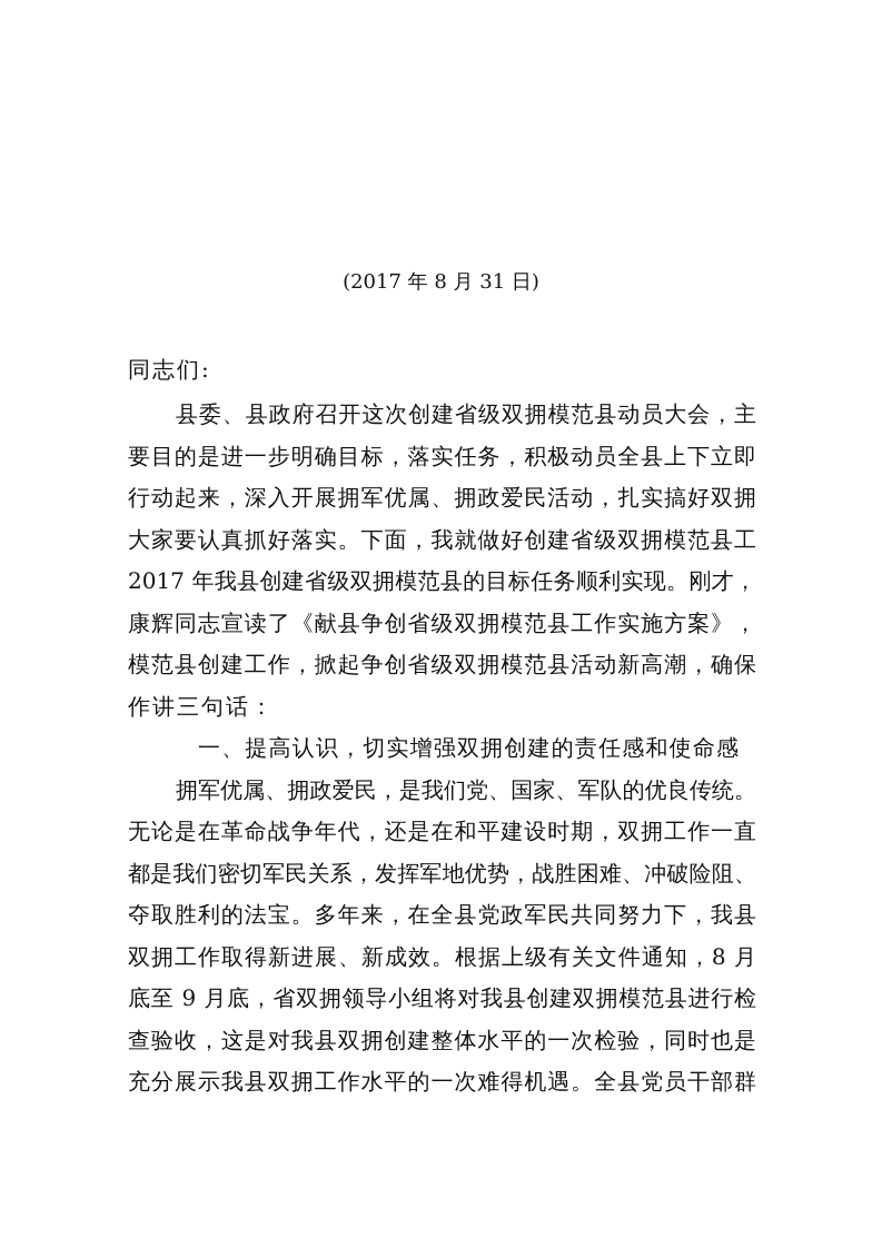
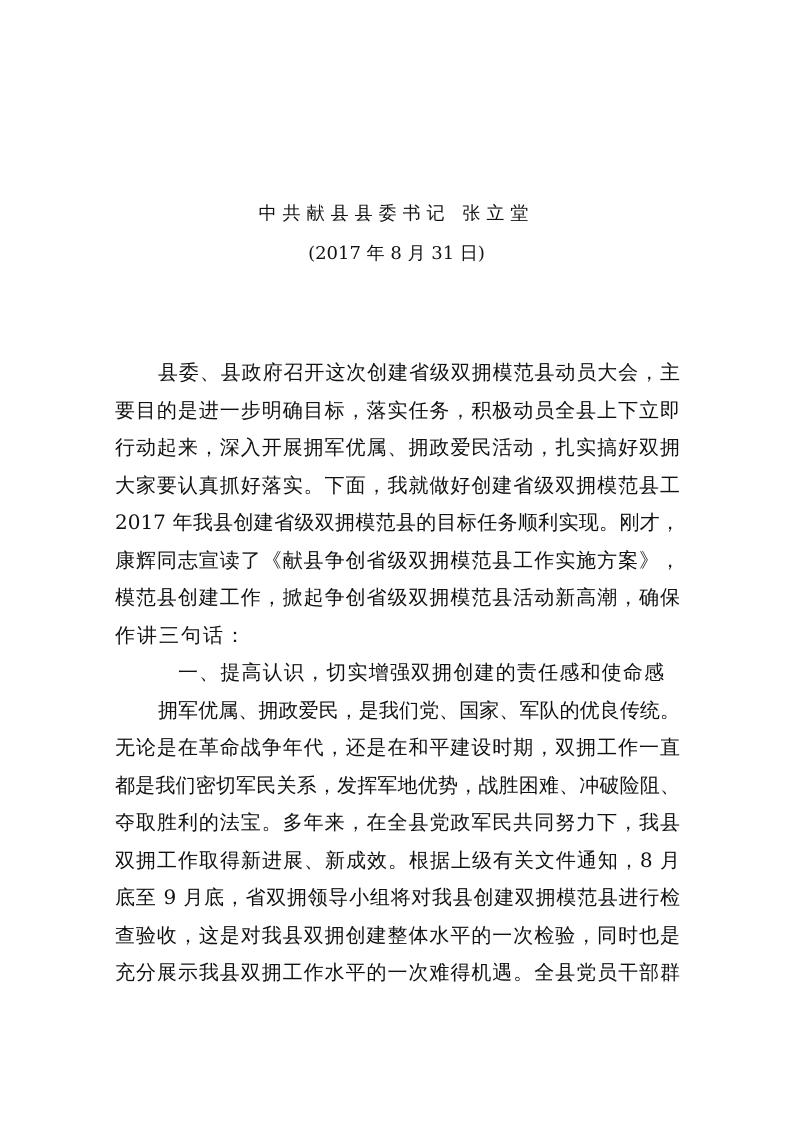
+ 中共献县县委书记 张立堂
  (2017 年 8 月 31 日)
- 同志们:
  县委、县政府召开这次创建省级双拥模范县动员大会，主
  要目的是进一步明确目标，落实任务，积极动员全县上下立即
  行动起来，深入开展拥军优属、拥政爱民活动，扎实搞好双拥
  大家要认真抓好落实。下面，我就做好创建省级双拥模范县工
  2017 年我县创建省级双拥模范县的目标任务顺利实现。刚才，
  康辉同志宣读了《献县争创省级双拥模范县工作实施方案》，
  模范县创建工作，掀起争创省级双拥模范县活动新高潮，确保
  作讲三句话：
  一、提高认识，切实增强双拥创建的责任感和使命感
  拥军优属、拥政爱民，是我们党、国家、军队的优良传统。
  无论是在革命战争年代，还是在和平建设时期，双拥工作一直
  都是我们密切军民关系，发挥军地优势，战胜困难、冲破险阻、
  夺取胜利的法宝。多年来，在全县党政军民共同努力下，我县
  双拥工作取得新进展、新成效。根据上级有关文件通知，8 月
  底至 9 月底，省双拥领导小组将对我县创建双拥模范县进行检
  查验收，这是对我县双拥创建整体水平的一次检验，同时也是
  充分展示我县双拥工作水平的一次难得机遇。全县党员干部群
